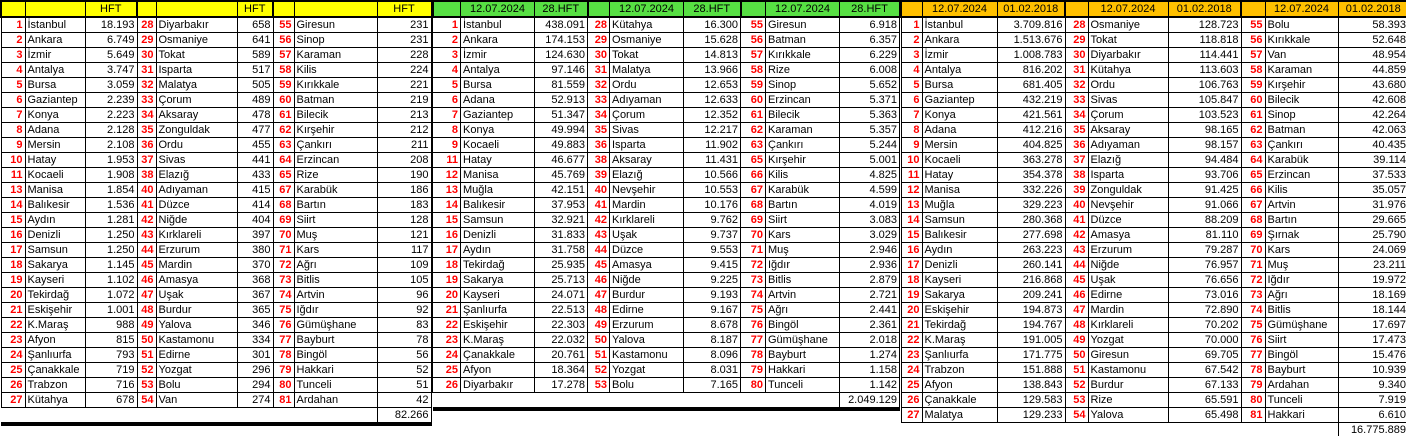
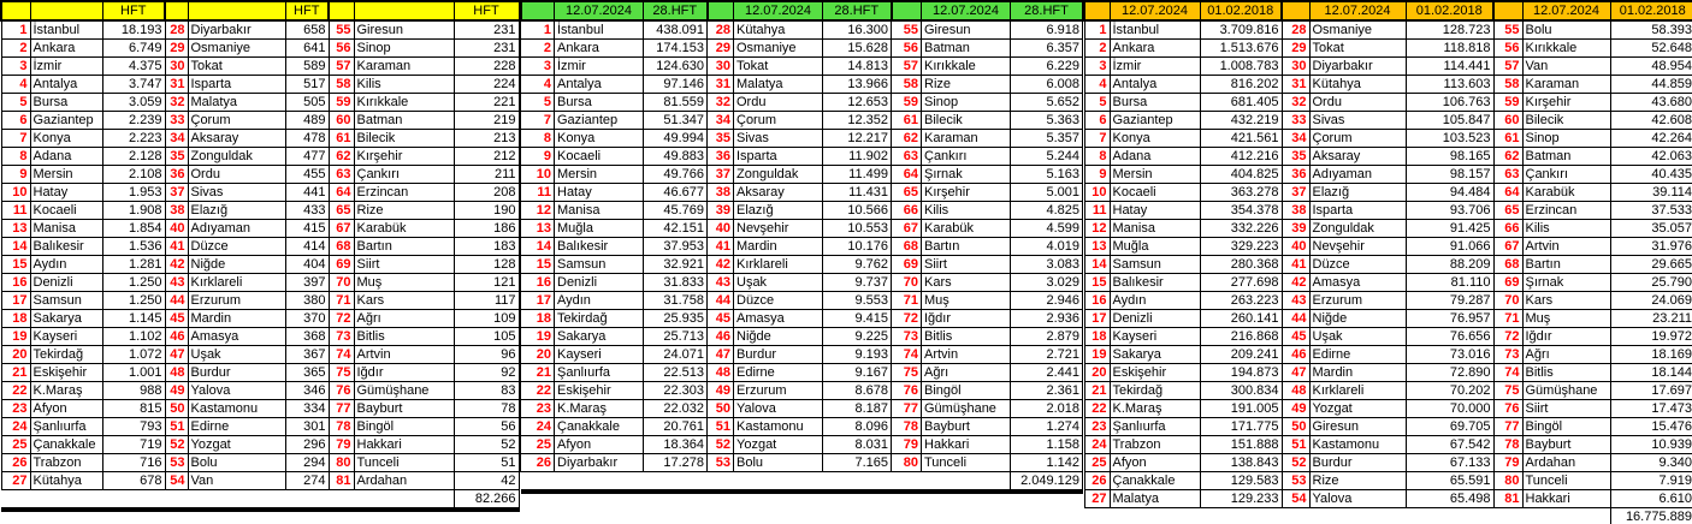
  		HFT			HFT			HFT
  1	İstanbul	18.193	28	Diyarbakır	658	55	Giresun	231
  2	Ankara	6.749	29	Osmaniye	641	56	Sinop	231
- 3	İzmir	5.649	30	Tokat	589	57	Karaman	228
+ 3	İzmir	4.375	30	Tokat	589	57	Karaman	228
  4	Antalya	3.747	31	Isparta	517	58	Kilis	224
  5	Bursa	3.059	32	Malatya	505	59	Kırıkkale	221
  6	Gaziantep	2.239	33	Çorum	489	60	Batman	219
  7	Konya	2.223	34	Aksaray	478	61	Bilecik	213
  8	Adana	2.128	35	Zonguldak	477	62	Kırşehir	212
  9	Mersin	2.108	36	Ordu	455	63	Çankırı	211
  10	Hatay	1.953	37	Sivas	441	64	Erzincan	208
  11	Kocaeli	1.908	38	Elazığ	433	65	Rize	190
  13	Manisa	1.854	40	Adıyaman	415	67	Karabük	186
  14	Balıkesir	1.536	41	Düzce	414	68	Bartın	183
  15	Aydın	1.281	42	Niğde	404	69	Siirt	128
  16	Denizli	1.250	43	Kırklareli	397	70	Muş	121
  17	Samsun	1.250	44	Erzurum	380	71	Kars	117
  18	Sakarya	1.145	45	Mardin	370	72	Ağrı	109
  19	Kayseri	1.102	46	Amasya	368	73	Bitlis	105
  20	Tekirdağ	1.072	47	Uşak	367	74	Artvin	96
  21	Eskişehir	1.001	48	Burdur	365	75	Iğdır	92
  22	K.Maraş	988	49	Yalova	346	76	Gümüşhane	83
  23	Afyon	815	50	Kastamonu	334	77	Bayburt	78
  24	Şanlıurfa	793	51	Edirne	301	78	Bingöl	56
  25	Çanakkale	719	52	Yozgat	296	79	Hakkari	52
  26	Trabzon	716	53	Bolu	294	80	Tunceli	51
  27	Kütahya	678	54	Van	274	81	Ardahan	42
  								82.266
  	12.07.2024	28.HFT		12.07.2024	28.HFT		12.07.2024	28.HFT
  1	İstanbul	438.091	28	Kütahya	16.300	55	Giresun	6.918
  2	Ankara	174.153	29	Osmaniye	15.628	56	Batman	6.357
  3	İzmir	124.630	30	Tokat	14.813	57	Kırıkkale	6.229
  4	Antalya	97.146	31	Malatya	13.966	58	Rize	6.008
  5	Bursa	81.559	32	Ordu	12.653	59	Sinop	5.652
- 6	Adana	52.913	33	Adıyaman	12.633	60	Erzincan	5.371
  7	Gaziantep	51.347	34	Çorum	12.352	61	Bilecik	5.363
  8	Konya	49.994	35	Sivas	12.217	62	Karaman	5.357
  9	Kocaeli	49.883	36	Isparta	11.902	63	Çankırı	5.244
+ 10	Mersin	49.766	37	Zonguldak	11.499	64	Şırnak	5.163
  11	Hatay	46.677	38	Aksaray	11.431	65	Kırşehir	5.001
  12	Manisa	45.769	39	Elazığ	10.566	66	Kilis	4.825
  13	Muğla	42.151	40	Nevşehir	10.553	67	Karabük	4.599
  14	Balıkesir	37.953	41	Mardin	10.176	68	Bartın	4.019
  15	Samsun	32.921	42	Kırklareli	9.762	69	Siirt	3.083
  16	Denizli	31.833	43	Uşak	9.737	70	Kars	3.029
  17	Aydın	31.758	44	Düzce	9.553	71	Muş	2.946
  18	Tekirdağ	25.935	45	Amasya	9.415	72	Iğdır	2.936
  19	Sakarya	25.713	46	Niğde	9.225	73	Bitlis	2.879
  20	Kayseri	24.071	47	Burdur	9.193	74	Artvin	2.721
  21	Şanlıurfa	22.513	48	Edirne	9.167	75	Ağrı	2.441
  22	Eskişehir	22.303	49	Erzurum	8.678	76	Bingöl	2.361
  23	K.Maraş	22.032	50	Yalova	8.187	77	Gümüşhane	2.018
  24	Çanakkale	20.761	51	Kastamonu	8.096	78	Bayburt	1.274
  25	Afyon	18.364	52	Yozgat	8.031	79	Hakkari	1.158
  26	Diyarbakır	17.278	53	Bolu	7.165	80	Tunceli	1.142
  								2.049.129
  	12.07.2024	01.02.2018		12.07.2024	01.02.2018		12.07.2024	01.02.2018
  1	İstanbul	3.709.816	28	Osmaniye	128.723	55	Bolu	58.393
  2	Ankara	1.513.676	29	Tokat	118.818	56	Kırıkkale	52.648
  3	İzmir	1.008.783	30	Diyarbakır	114.441	57	Van	48.954
  4	Antalya	816.202	31	Kütahya	113.603	58	Karaman	44.859
  5	Bursa	681.405	32	Ordu	106.763	59	Kırşehir	43.680
  6	Gaziantep	432.219	33	Sivas	105.847	60	Bilecik	42.608
  7	Konya	421.561	34	Çorum	103.523	61	Sinop	42.264
  8	Adana	412.216	35	Aksaray	98.165	62	Batman	42.063
  9	Mersin	404.825	36	Adıyaman	98.157	63	Çankırı	40.435
  10	Kocaeli	363.278	37	Elazığ	94.484	64	Karabük	39.114
  11	Hatay	354.378	38	Isparta	93.706	65	Erzincan	37.533
  12	Manisa	332.226	39	Zonguldak	91.425	66	Kilis	35.057
  13	Muğla	329.223	40	Nevşehir	91.066	67	Artvin	31.976
  14	Samsun	280.368	41	Düzce	88.209	68	Bartın	29.665
  15	Balıkesir	277.698	42	Amasya	81.110	69	Şırnak	25.790
  16	Aydın	263.223	43	Erzurum	79.287	70	Kars	24.069
  17	Denizli	260.141	44	Niğde	76.957	71	Muş	23.211
  18	Kayseri	216.868	45	Uşak	76.656	72	Iğdır	19.972
  19	Sakarya	209.241	46	Edirne	73.016	73	Ağrı	18.169
  20	Eskişehir	194.873	47	Mardin	72.890	74	Bitlis	18.144
- 21	Tekirdağ	194.767	48	Kırklareli	70.202	75	Gümüşhane	17.697
+ 21	Tekirdağ	300.834	48	Kırklareli	70.202	75	Gümüşhane	17.697
  22	K.Maraş	191.005	49	Yozgat	70.000	76	Siirt	17.473
  23	Şanlıurfa	171.775	50	Giresun	69.705	77	Bingöl	15.476
  24	Trabzon	151.888	51	Kastamonu	67.542	78	Bayburt	10.939
  25	Afyon	138.843	52	Burdur	67.133	79	Ardahan	9.340
  26	Çanakkale	129.583	53	Rize	65.591	80	Tunceli	7.919
  27	Malatya	129.233	54	Yalova	65.498	81	Hakkari	6.610
  								16.775.889
